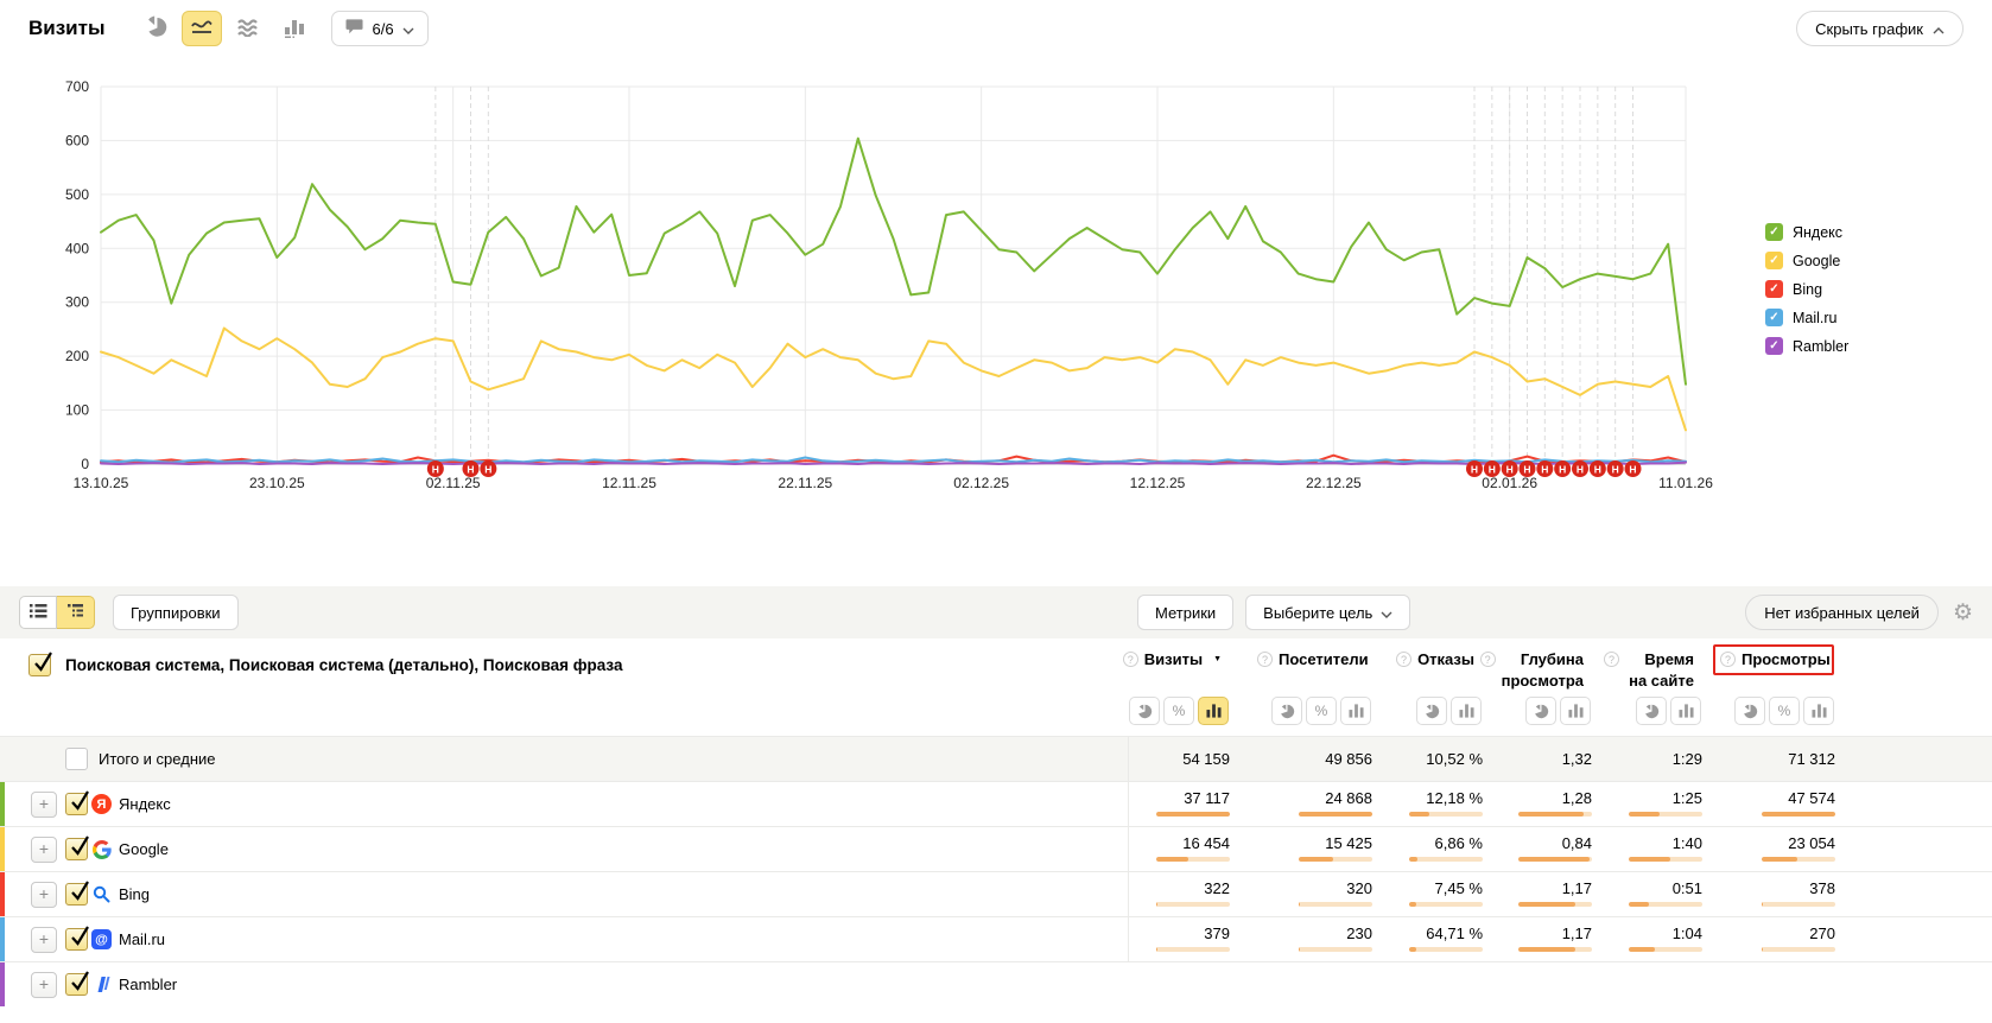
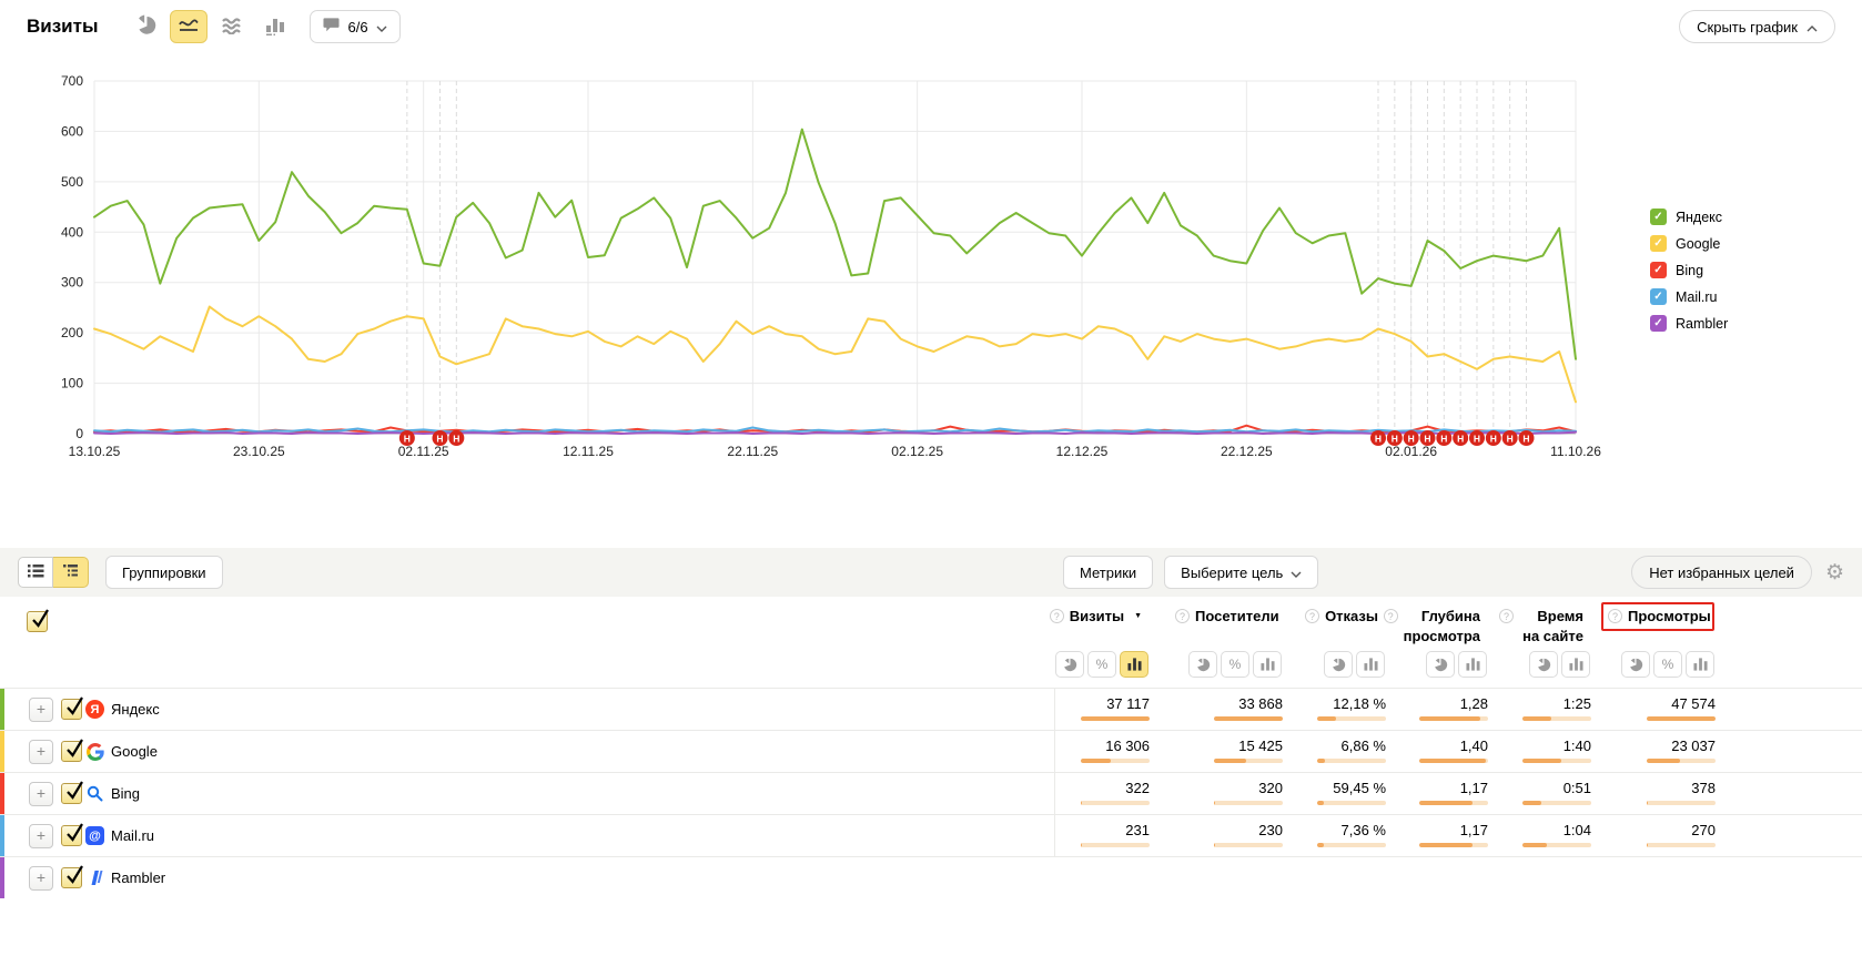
  Визиты
  6/6
  Скрыть график
  0
  100
  200
  300
  400
  500
  600
  700
  13.10.25
  23.10.25
  02.11.25
  12.11.25
  22.11.25
  02.12.25
  12.12.25
  22.12.25
  02.01.26
- 11.01.26
+ 11.10.26
  Н
  Н
  Н
  Н
  Н
  Н
  Н
  Н
  Н
  Н
  Н
  Н
  Н
  ✓
  Яндекс
  ✓
  Google
  ✓
  Bing
  ✓
  Mail.ru
  ✓
  Rambler
  Группировки
  Метрики
  Выберите цель
  Нет избранных целей
  ⚙
- Поисковая система, Поисковая система (детально), Поисковая фраза
  ?
  Визиты
  ?
  Посетители
  ?
  Отказы
  ?
  Глубина просмотра
  ?
  Время на сайте
  ?
  Просмотры
  %
  %
  %
- Итого и средние
- 54 159
- 49 856
- 10,52 %
- 1,32
- 1:29
- 71 312
  +
  Я
  Яндекс
  37 117
- 24 868
+ 33 868
  12,18 %
  1,28
  1:25
  47 574
  +
  Google
- 16 454
+ 16 306
  15 425
  6,86 %
- 0,84
+ 1,40
  1:40
- 23 054
+ 23 037
  +
  Bing
  322
  320
- 7,45 %
+ 59,45 %
  1,17
  0:51
  378
  +
  @
  Mail.ru
- 379
+ 231
  230
- 64,71 %
+ 7,36 %
  1,17
  1:04
  270
  +
  Rambler
